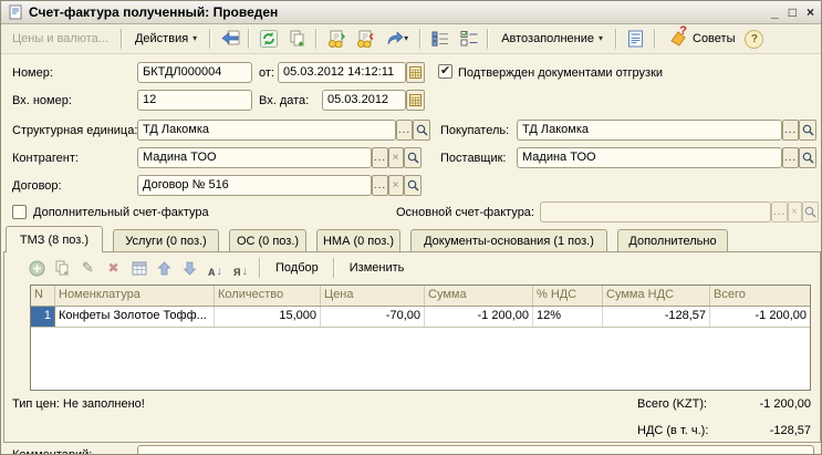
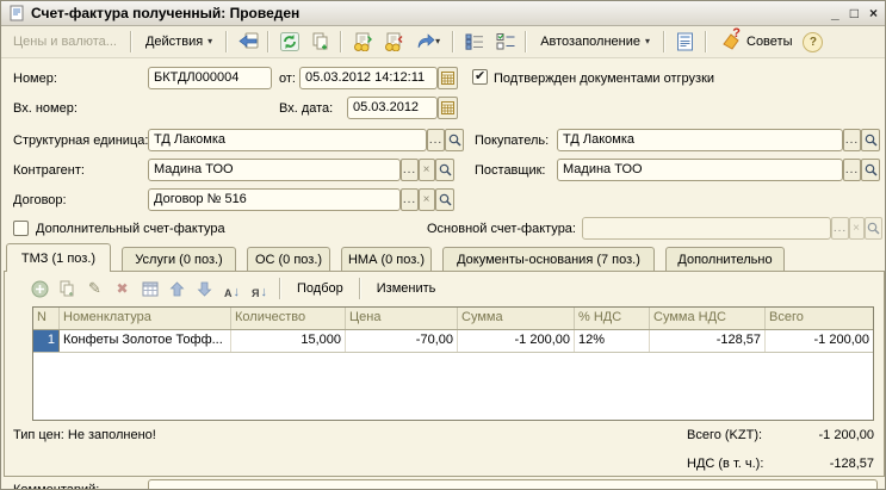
  Счет-фактура полученный: Проведен
  _
  □
  ×
  Цены и валюта...
  Действия
  ▾
  ▾
  Автозаполнение
  ▾
  ?
  Советы
  ?
  Номер:
  БКТДЛ000004
  от:
  05.03.2012 14:12:11
  Подтвержден документами отгрузки
  Вх. номер:
- 12
  Вх. дата:
  05.03.2012
  Структурная единица:
  ТД Лакомка
  ...
  Покупатель:
  ТД Лакомка
  ...
  Контрагент:
  Мадина ТОО
  ...
  ×
  Поставщик:
  Мадина ТОО
  ...
  Договор:
  Договор № 516
  ...
  ×
  Дополнительный счет-фактура
  Основной счет-фактура:
  ...
  ×
- ТМЗ (8 поз.)
+ ТМЗ (1 поз.)
  Услуги (0 поз.)
  ОС (0 поз.)
  НМА (0 поз.)
- Документы-основания (1 поз.)
+ Документы-основания (7 поз.)
  Дополнительно
  ✎
  ✖
  А
  ↓
  Я
  ↓
  Подбор
  Изменить
  N
  Номенклатура
  Количество
  Цена
  Сумма
  % НДС
  Сумма НДС
  Всего
  1
  Конфеты Золотое Тофф...
  15,000
  -70,00
  -1 200,00
  12%
  -128,57
  -1 200,00
  Тип цен: Не заполнено!
  Всего (KZT):
  -1 200,00
  НДС (в т. ч.):
  -128,57
